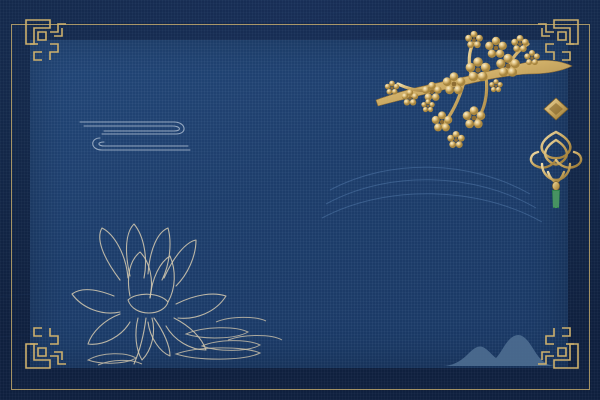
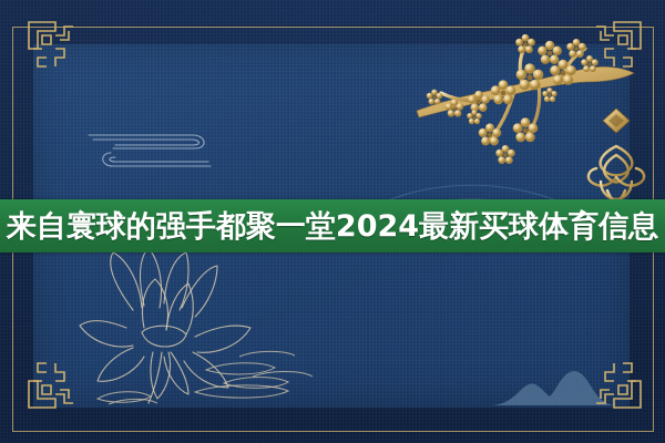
+ 来自寰球的强手都聚一堂2024最新买球体育信息
